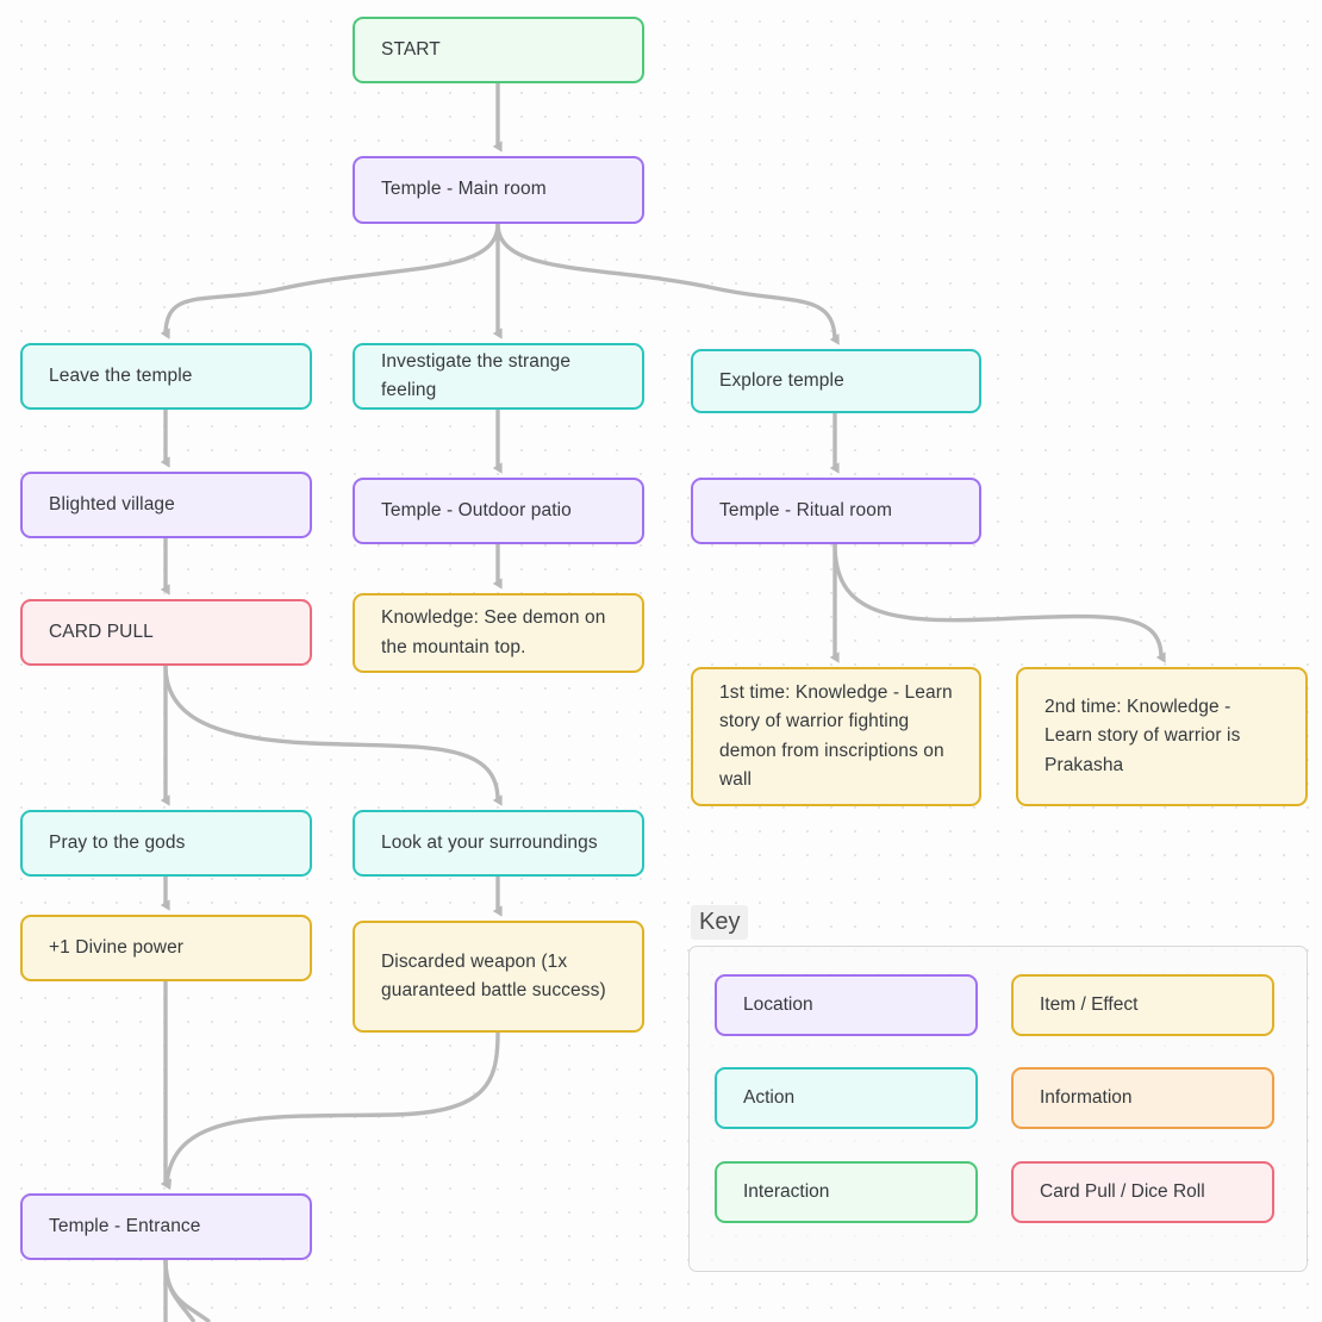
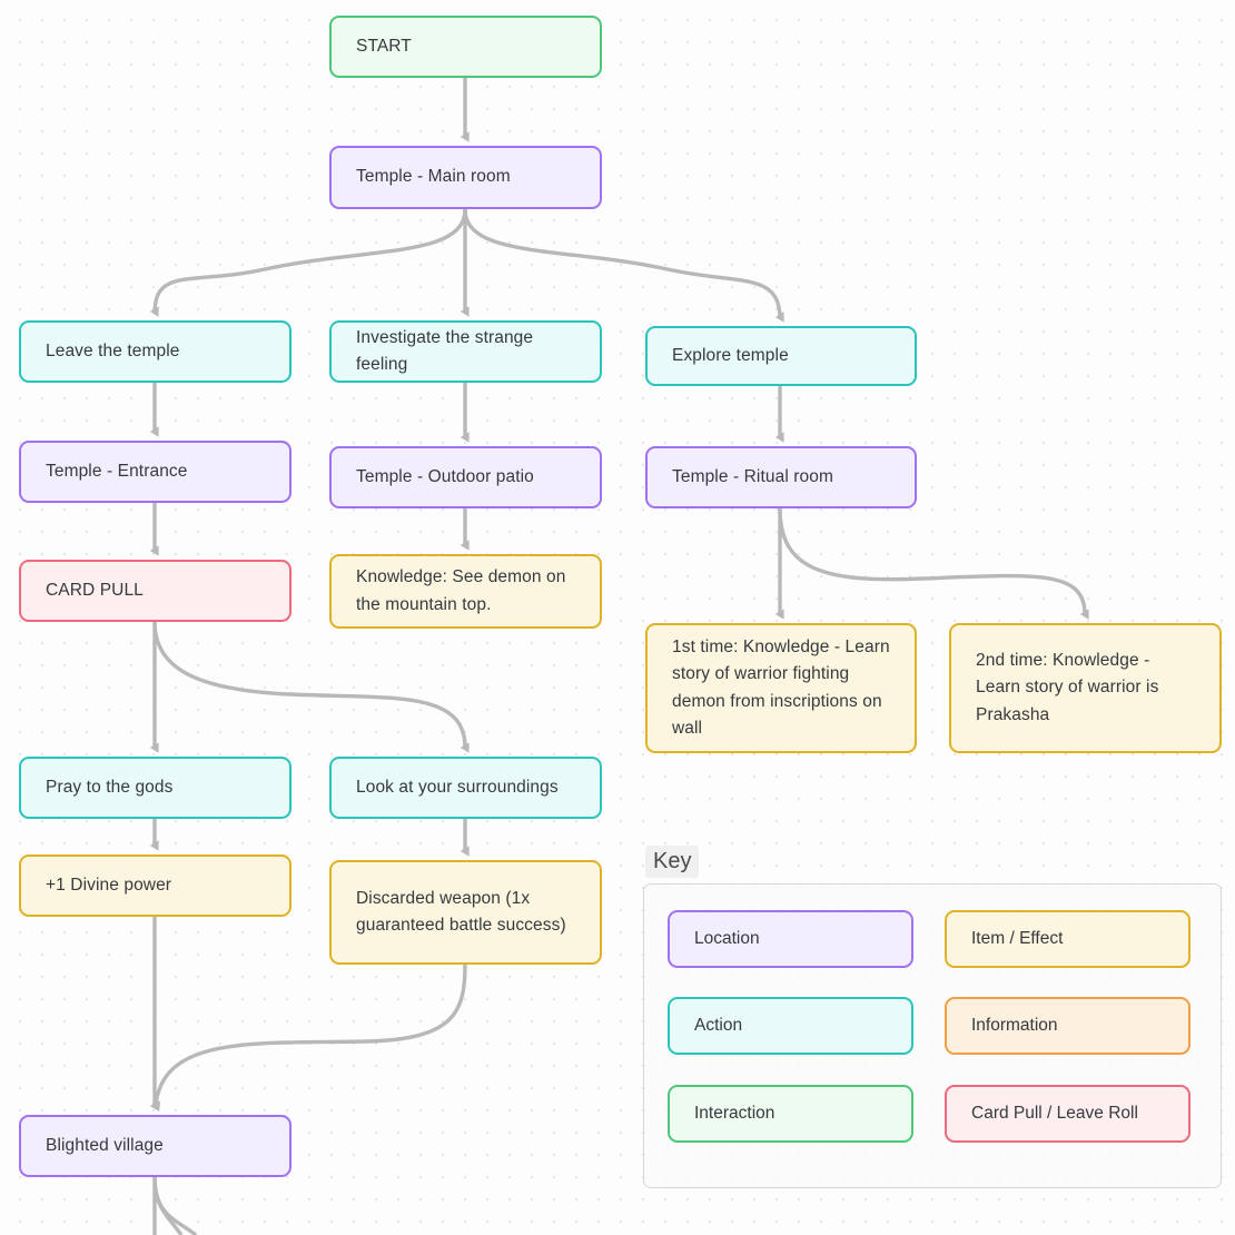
  START
  Temple - Main room
  Leave the temple
  Investigate the strange feeling
  Explore temple
- Blighted village
+ Temple - Entrance
  Temple - Outdoor patio
  Temple - Ritual room
  CARD PULL
  Knowledge: See demon on the mountain top.
  1st time: Knowledge - Learn story of warrior fighting demon from inscriptions on wall
  2nd time: Knowledge - Learn story of warrior is Prakasha
  Pray to the gods
  Look at your surroundings
  +1 Divine power
  Discarded weapon (1x guaranteed battle success)
- Temple - Entrance
+ Blighted village
  Key
  Location
  Item / Effect
  Action
  Information
  Interaction
- Card Pull / Dice Roll
+ Card Pull / Leave Roll
